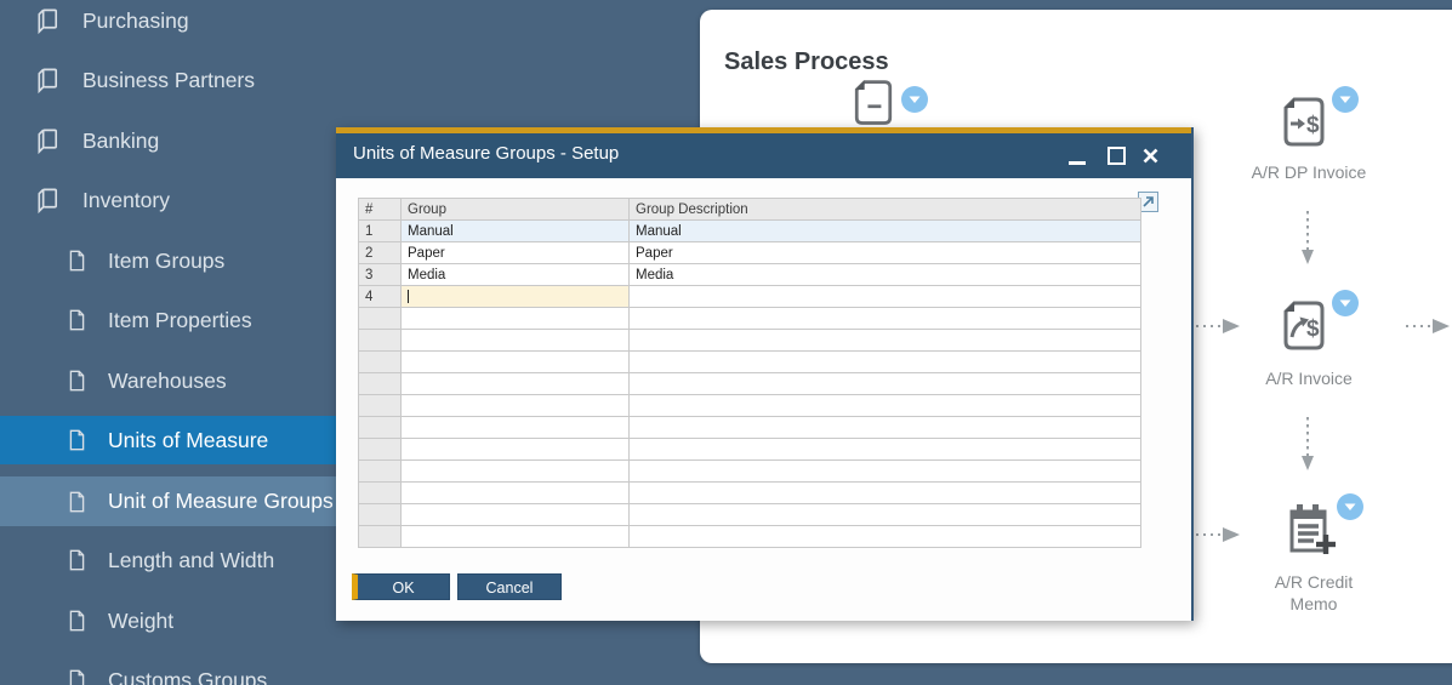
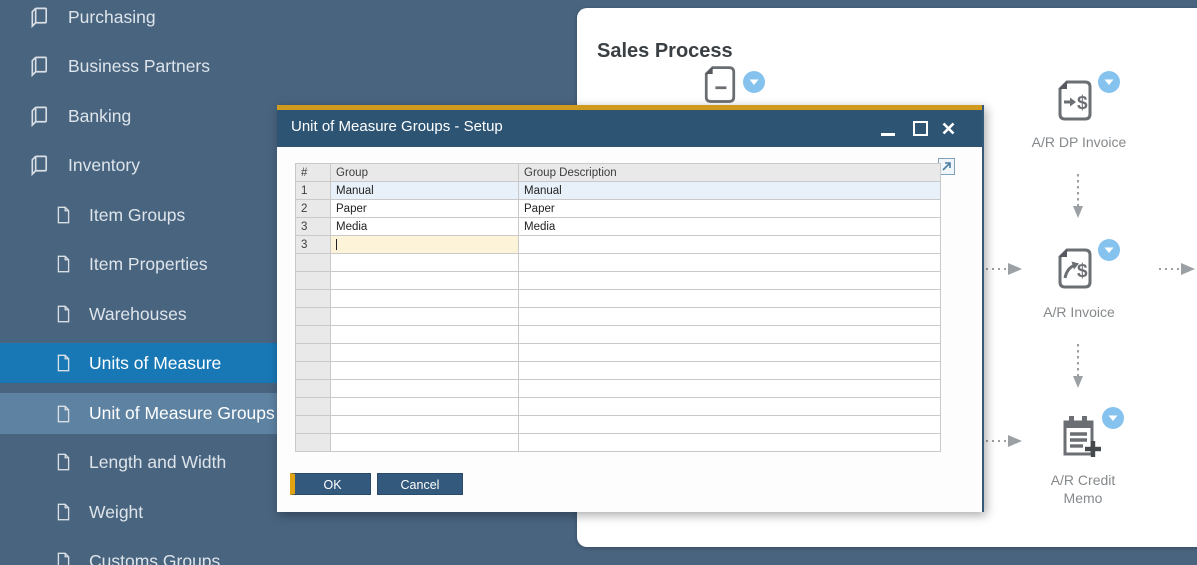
  Purchasing
  Business Partners
  Banking
  Inventory
  Item Groups
  Item Properties
  Warehouses
  Units of Measure
  Unit of Measure Groups
  Length and Width
  Weight
  Customs Groups
  Sales Process
  $
  A/R DP Invoice
  $
  A/R Invoice
  A/R Credit Memo
- Units of Measure Groups - Setup
+ Unit of Measure Groups - Setup
  #	Group	Group Description
  1	Manual	Manual
  2	Paper	Paper
  3	Media	Media
- 4
+ 3
  OK
  Cancel
